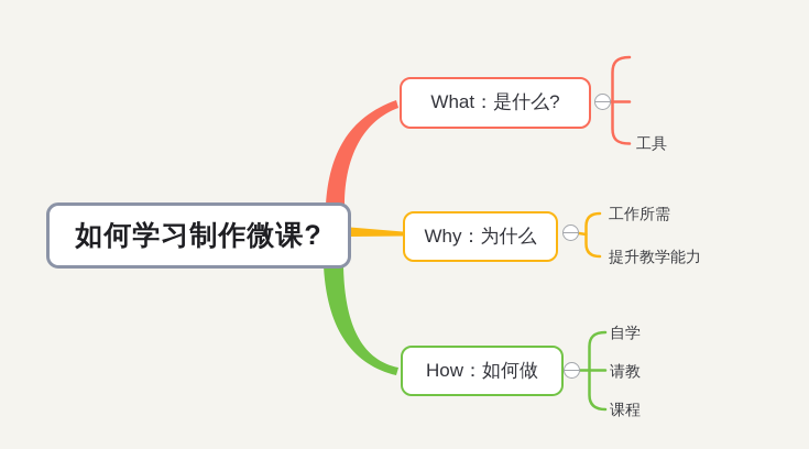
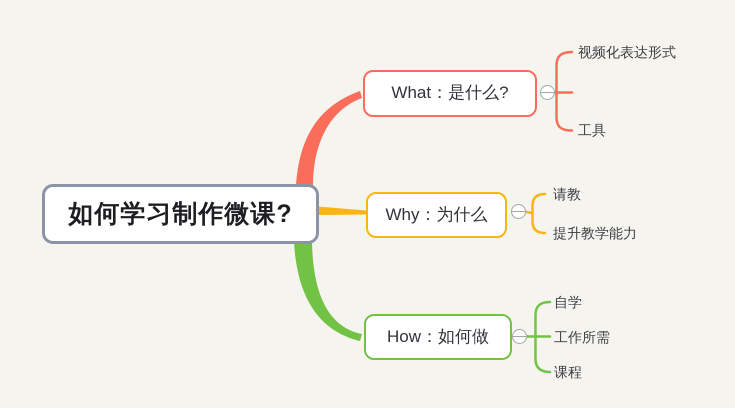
  如何学习制作微课?
  What：是什么?
  Why：为什么
  How：如何做
+ 视频化表达形式
  工具
- 工作所需
+ 请教
  提升教学能力
  自学
- 请教
+ 工作所需
  课程
